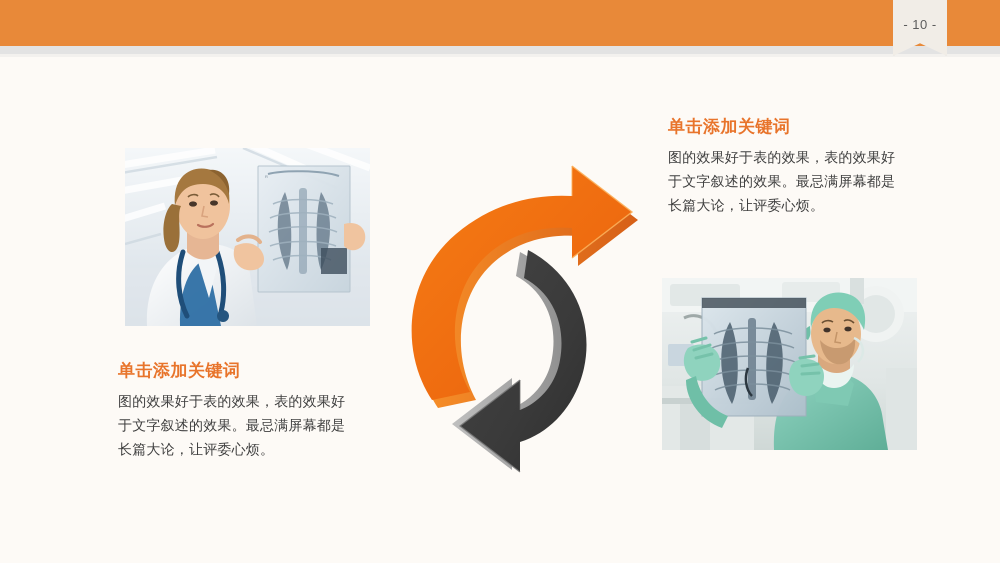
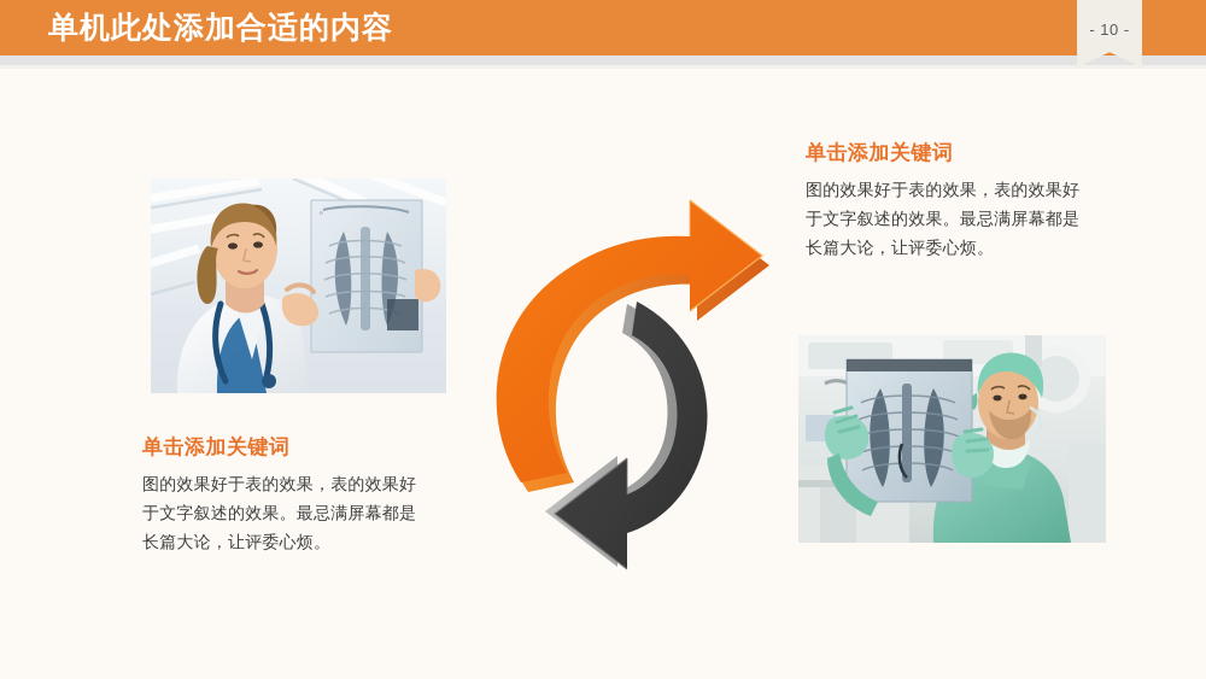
+ 单机此处添加合适的内容
  - 10 -
  单击添加关键词
  图的效果好于表的效果，表的效果好
  于文字叙述的效果。最忌满屏幕都是
  长篇大论，让评委心烦。
  单击添加关键词
  图的效果好于表的效果，表的效果好
  于文字叙述的效果。最忌满屏幕都是
  长篇大论，让评委心烦。
